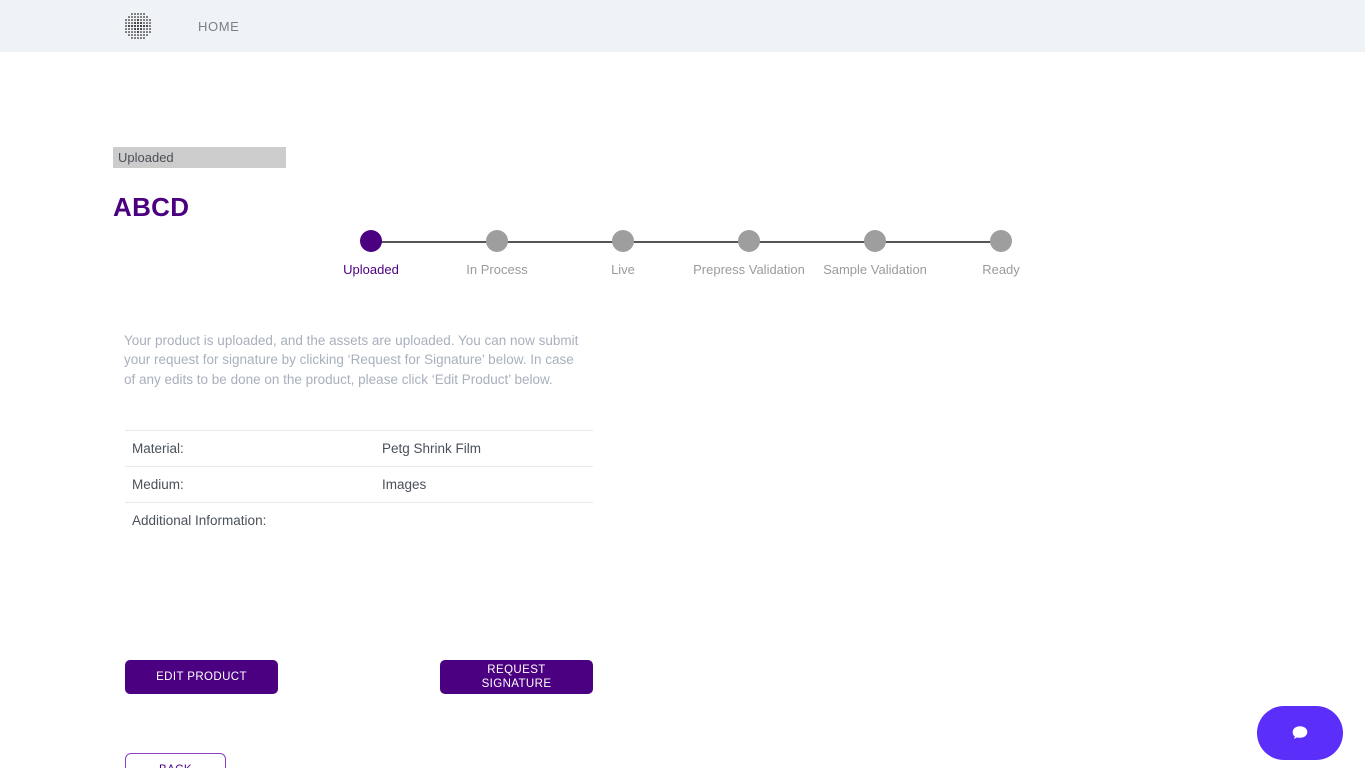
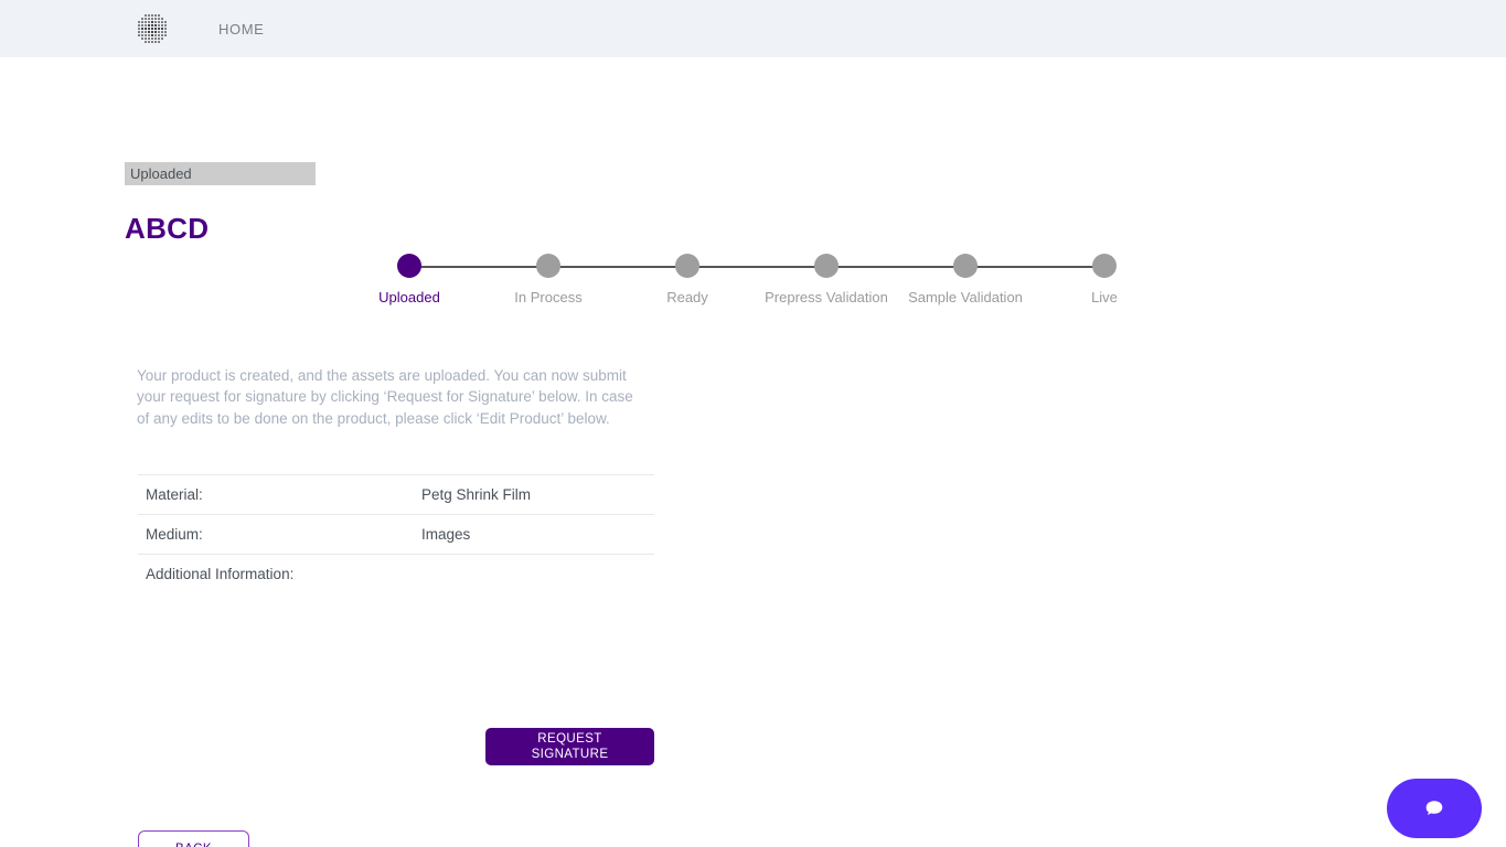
  HOME
  Uploaded
  ABCD
  Uploaded
  In Process
- Live
+ Ready
  Prepress Validation
  Sample Validation
- Ready
+ Live
- Your product is uploaded, and the assets are uploaded. You can now submit your request for signature by clicking ‘Request for Signature’ below. In case of any edits to be done on the product, please click ‘Edit Product’ below.
+ Your product is created, and the assets are uploaded. You can now submit your request for signature by clicking ‘Request for Signature’ below. In case of any edits to be done on the product, please click ‘Edit Product’ below.
  Material:	Petg Shrink Film
  Medium:	Images
  Additional Information:
- EDIT PRODUCT
  REQUEST
  SIGNATURE
